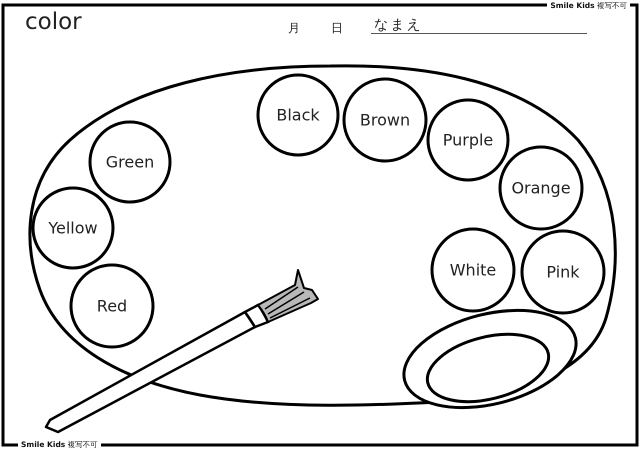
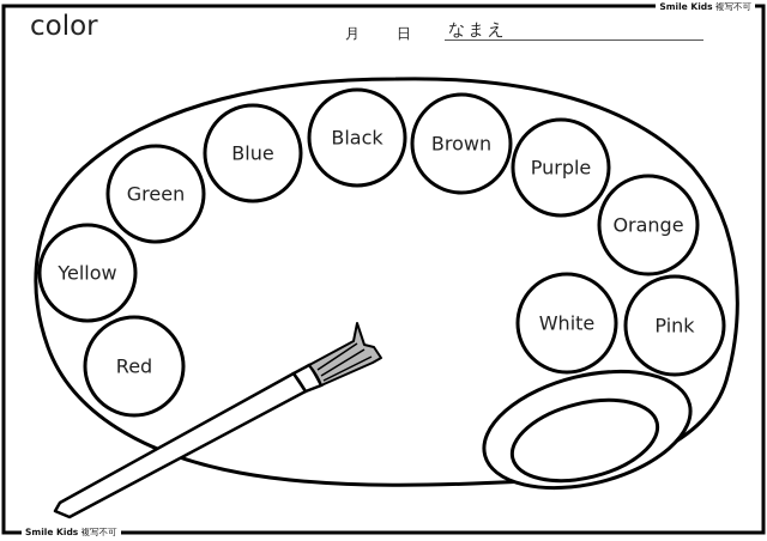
  Yellow
  Red
  Green
+ Blue
  Black
  Brown
  Purple
  Orange
  White
  Pink
  color
  月
  日
  なまえ
  Smile Kids 複写不可
  Smile Kids 複写不可
